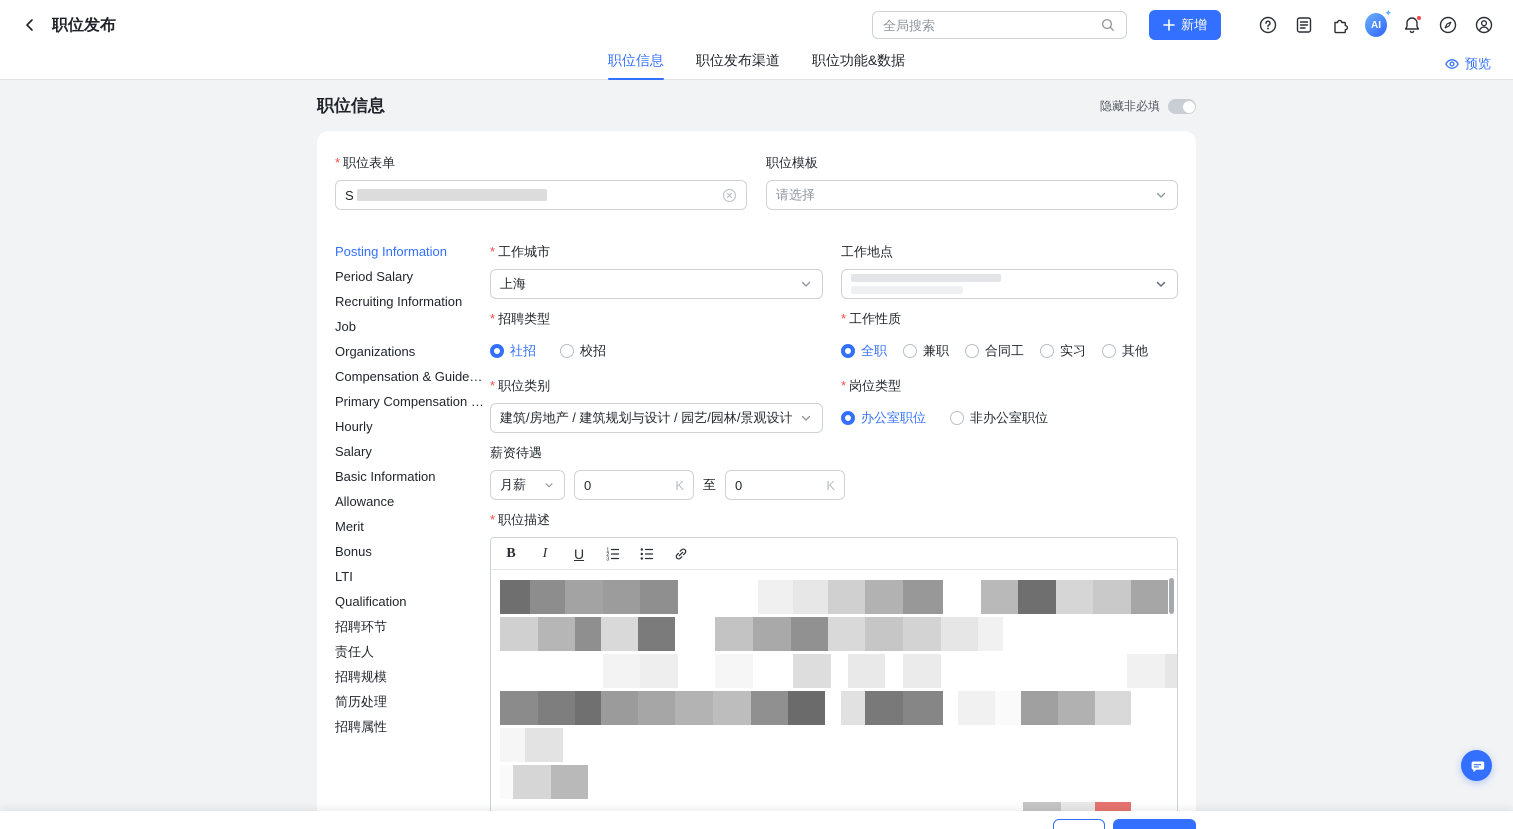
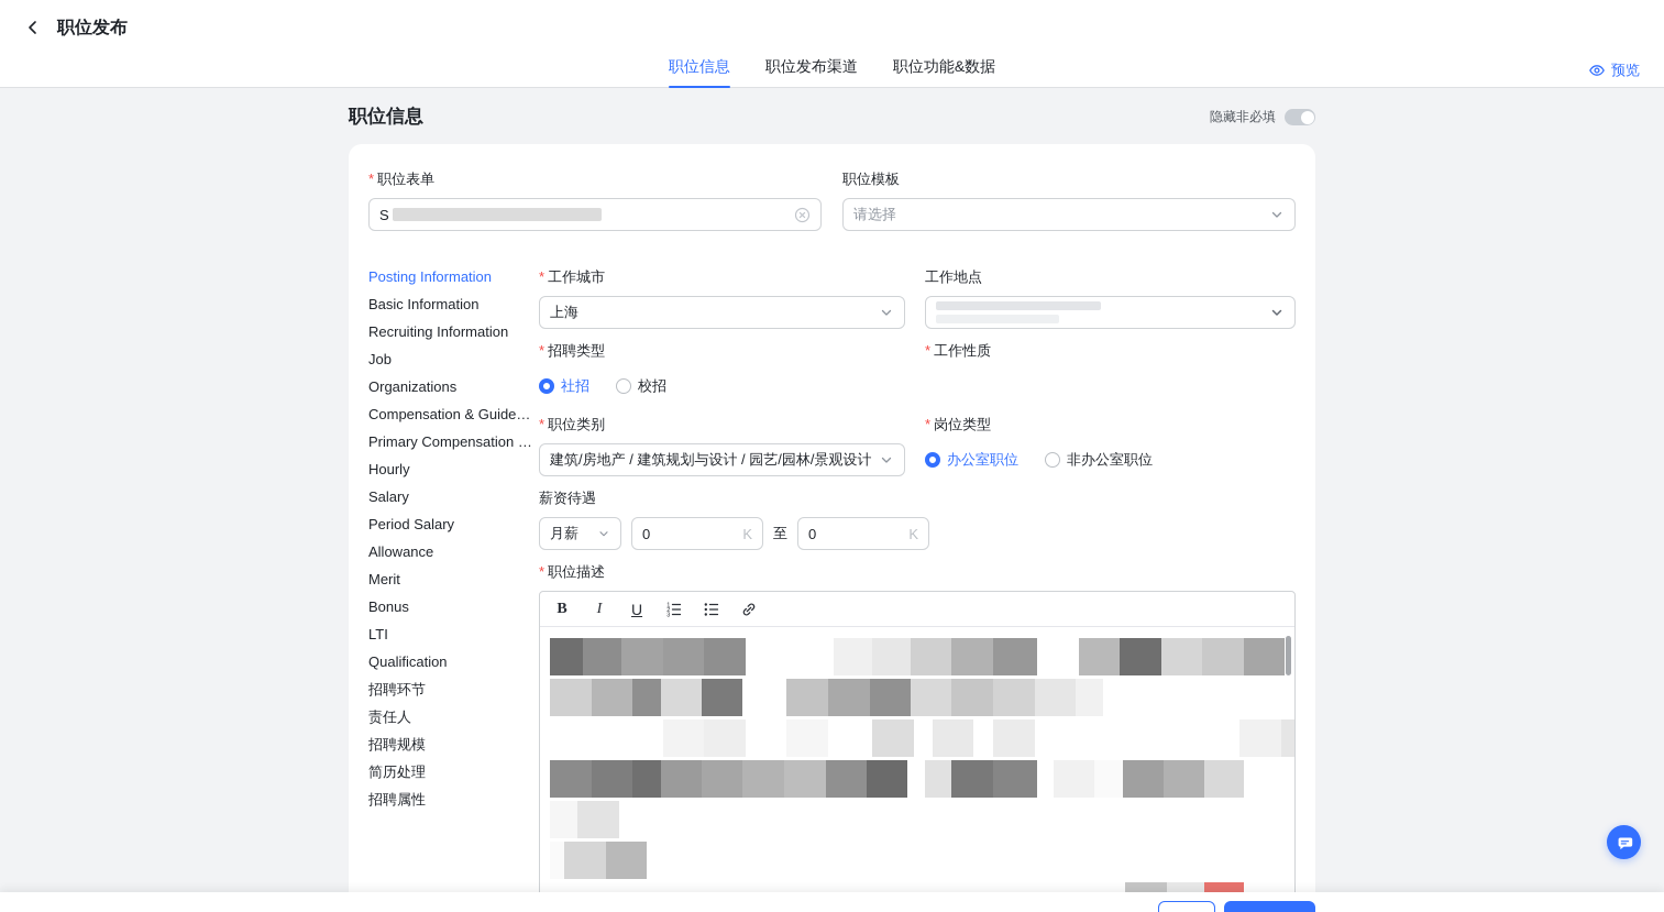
  职位发布
- 全局搜索
- 新增
- AI
- ✦
  职位信息
  职位发布渠道
  职位功能&数据
  预览
  职位信息
  隐藏非必填
  *
  职位表单
  S
  职位模板
  请选择
  Posting Information
- Period Salary
+ Basic Information
  Recruiting Information
  Job
  Organizations
  Compensation & Guidelin
  Primary Compensation B..
  Hourly
  Salary
- Basic Information
+ Period Salary
  Allowance
  Merit
  Bonus
  LTI
  Qualification
  招聘环节
  责任人
  招聘规模
  简历处理
  招聘属性
  *
  工作城市
  上海
  工作地点
  *
  招聘类型
  社招
  校招
  *
  工作性质
- 全职
- 兼职
- 合同工
- 实习
- 其他
  *
  职位类别
  建筑/房地产 / 建筑规划与设计 / 园艺/园林/景观设计
  *
  岗位类型
  办公室职位
  非办公室职位
  薪资待遇
  月薪
  0
  K
  至
  0
  K
  *
  职位描述
  B
  I
  U
